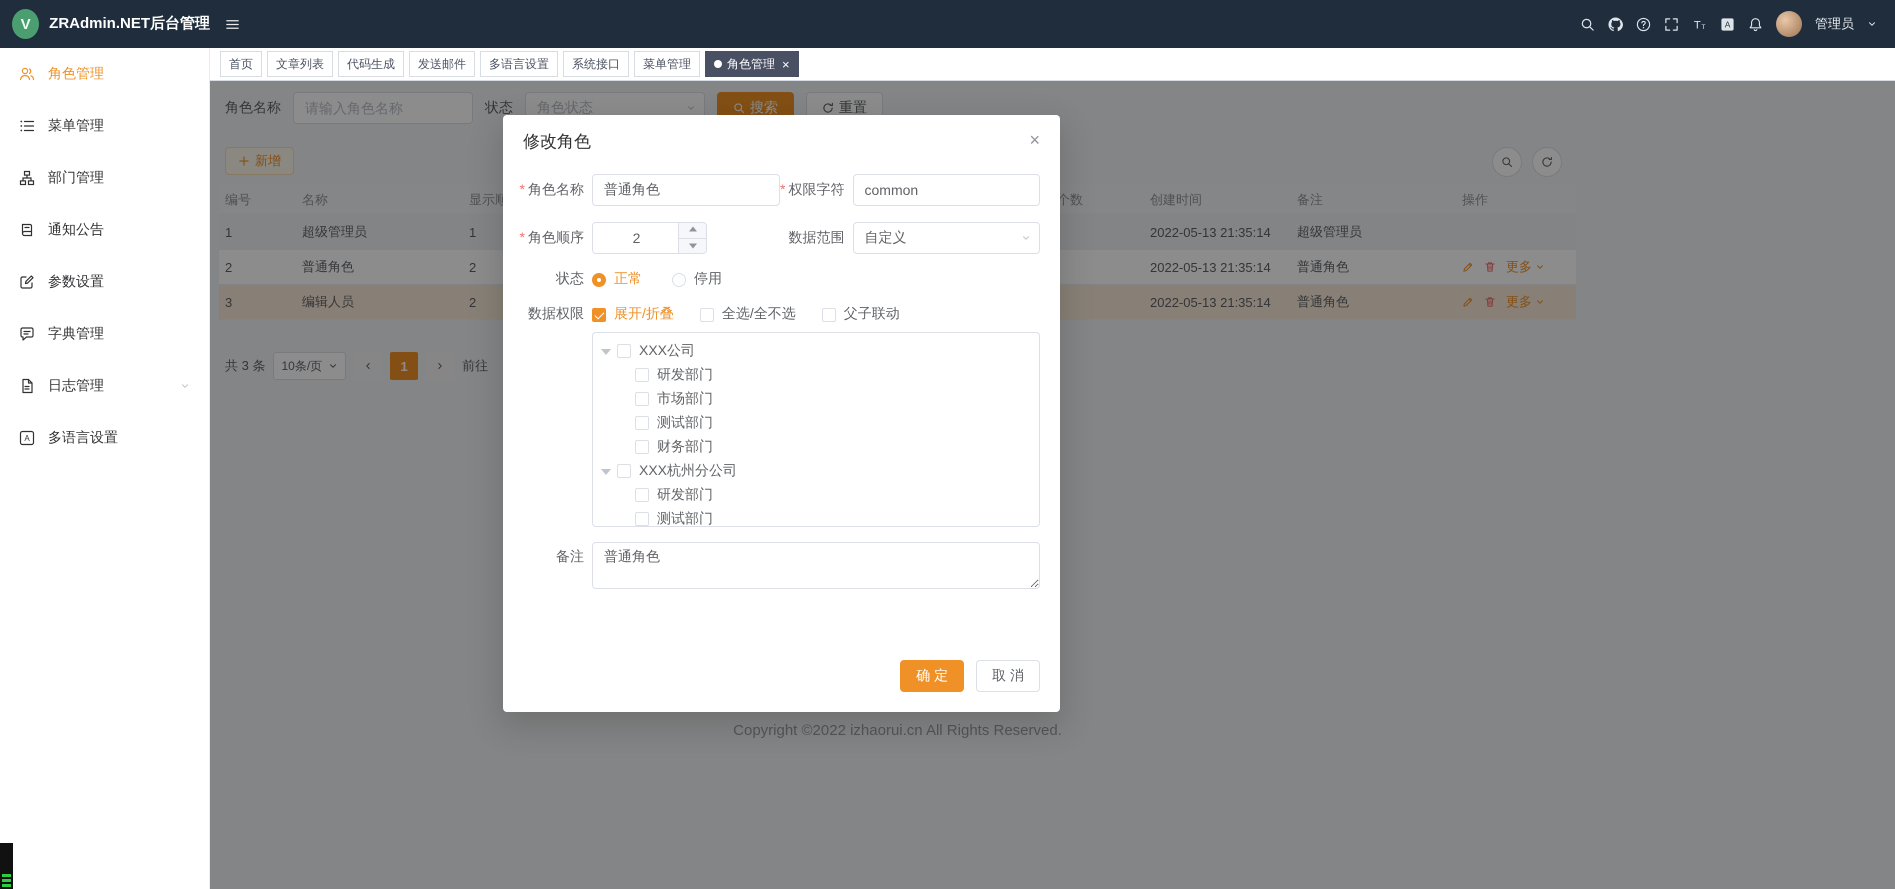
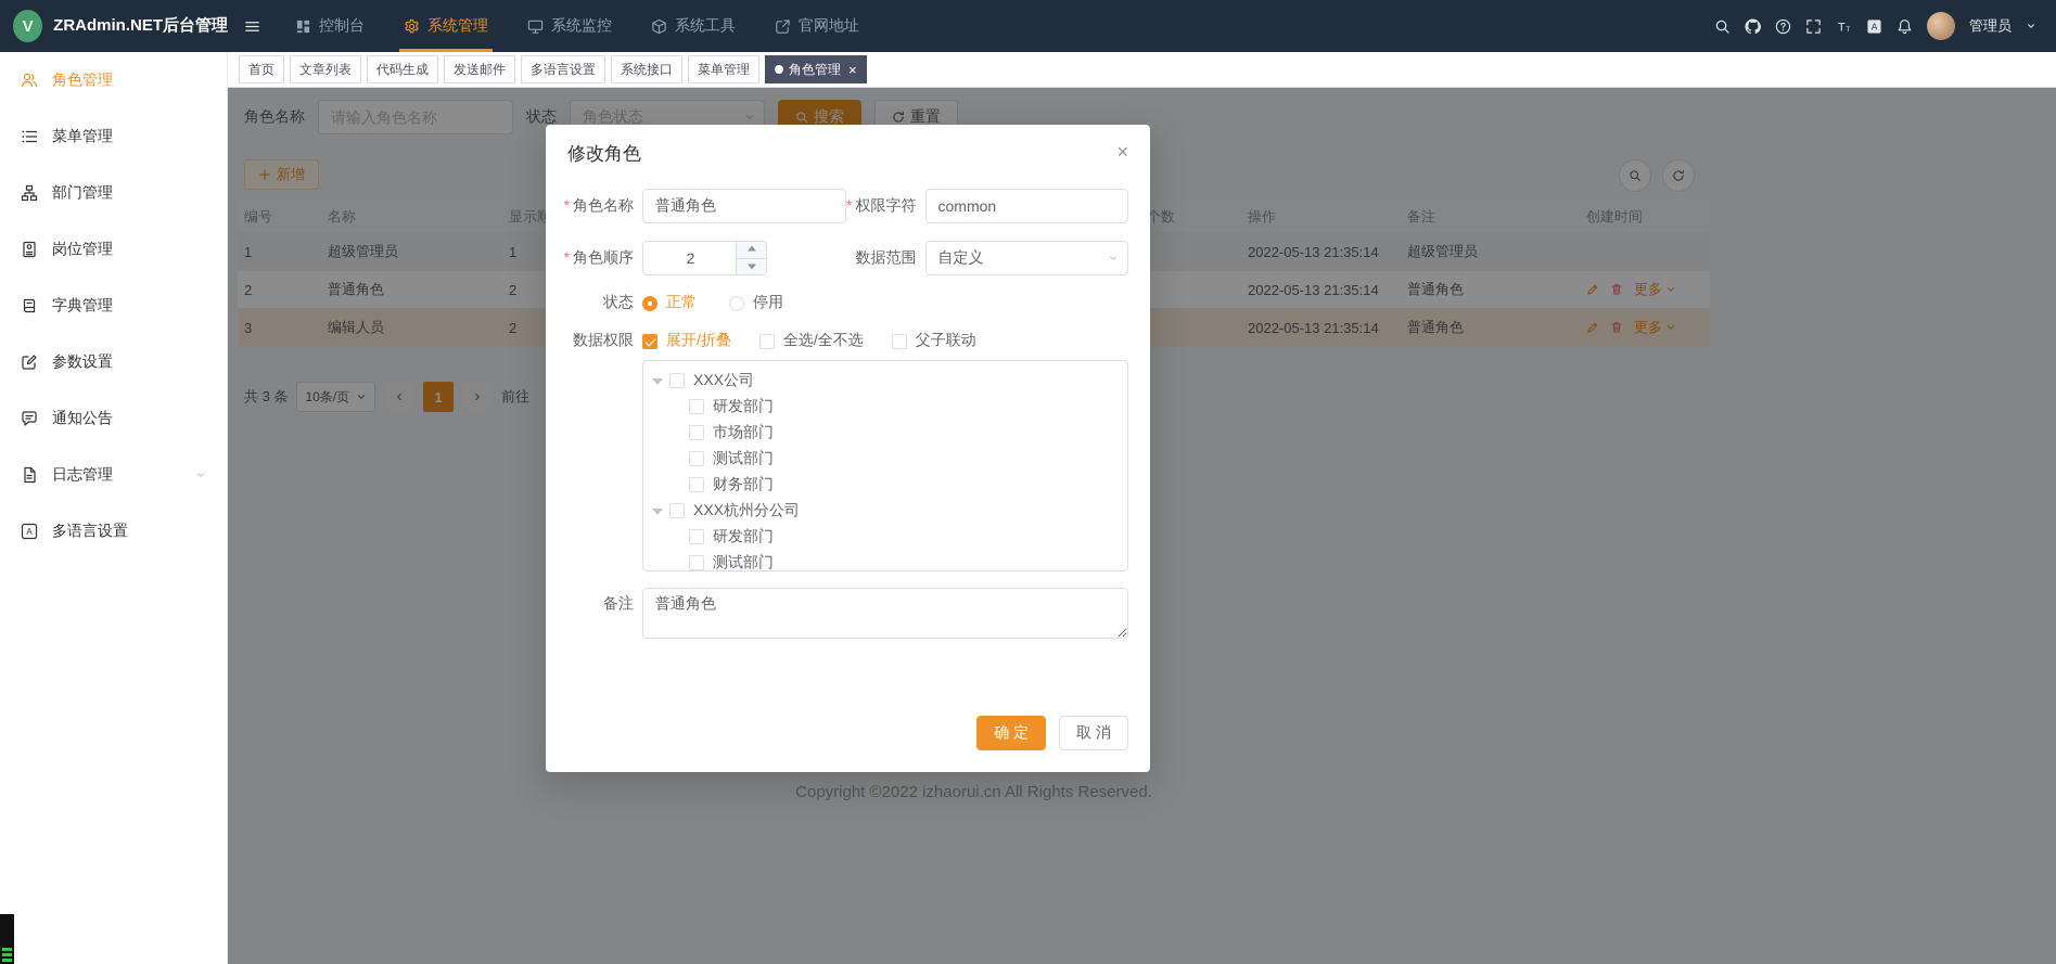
  V
  ZRAdmin.NET后台管理
+ 控制台
+ 系统管理
+ 系统监控
+ 系统工具
+ 官网地址
  T
  A
  管理员
  角色管理
  菜单管理
  部门管理
+ 岗位管理
- 通知公告
+ 字典管理
  参数设置
- 字典管理
+ 通知公告
  日志管理
  A
  多语言设置
  首页
  文章列表
  代码生成
  发送邮件
  多语言设置
  系统接口
  菜单管理
  角色管理
  角色名称
  请输入角色名称
  状态
  角色状态
  搜索
  重置
  新增
  编号
  名称
  显示顺
- 创建时间
+ 操作
  备注
- 操作
+ 创建时间
  1
  超级管理员
  1
  2022-05-13 21:35:14
  超级管理员
  2
  普通角色
  2
  2022-05-13 21:35:14
  普通角色
  更多
  3
  编辑人员
  2
  2022-05-13 21:35:14
  普通角色
  更多
  共 3 条
  10条/页
  1
  前往
  Copyright ©2022 izhaorui.cn All Rights Reserved.
  修改角色
  ×
  角色名称
  普通角色
  权限字符
  common
  角色顺序
  2
  数据范围
  自定义
  状态
  正常
  停用
  数据权限
  展开/折叠
  全选/全不选
  父子联动
  XXX公司
  研发部门
  市场部门
  测试部门
  财务部门
  XXX杭州分公司
  研发部门
  测试部门
  备注
  普通角色
  确 定
  取 消
